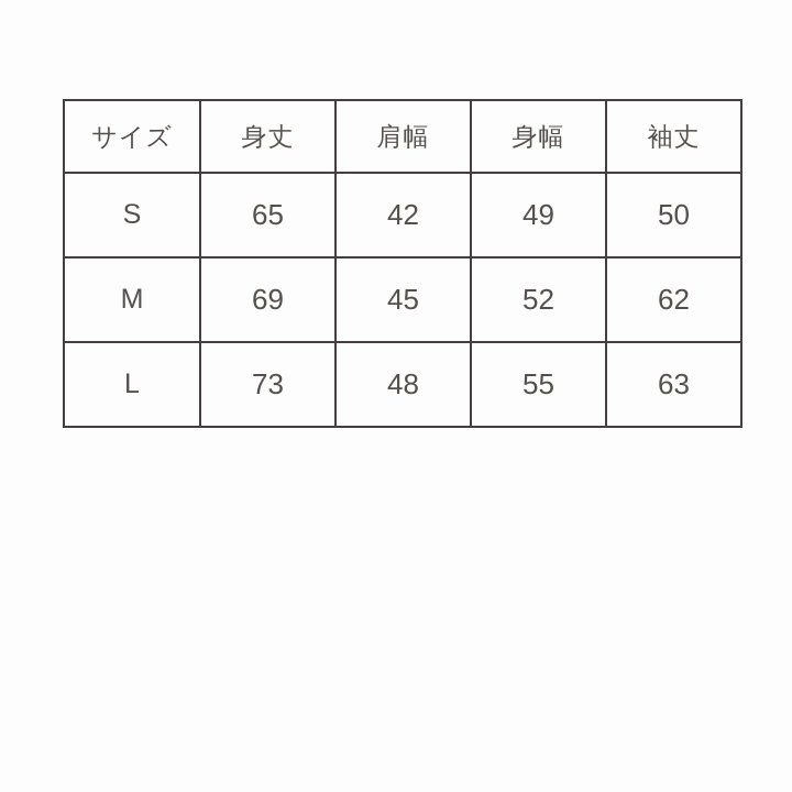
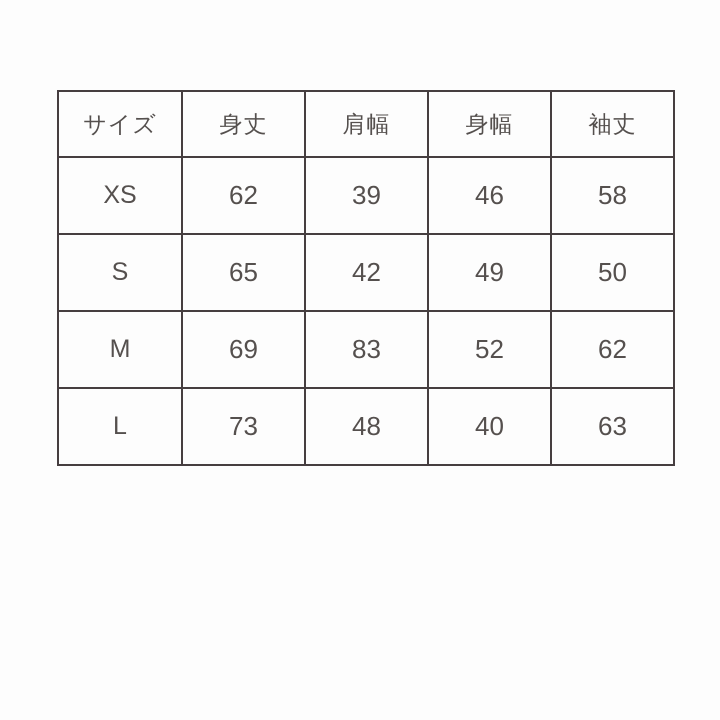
  サイズ	身丈	肩幅	身幅	袖丈
+ XS	62	39	46	58
  S	65	42	49	50
- M	69	45	52	62
+ M	69	83	52	62
- L	73	48	55	63
+ L	73	48	40	63
